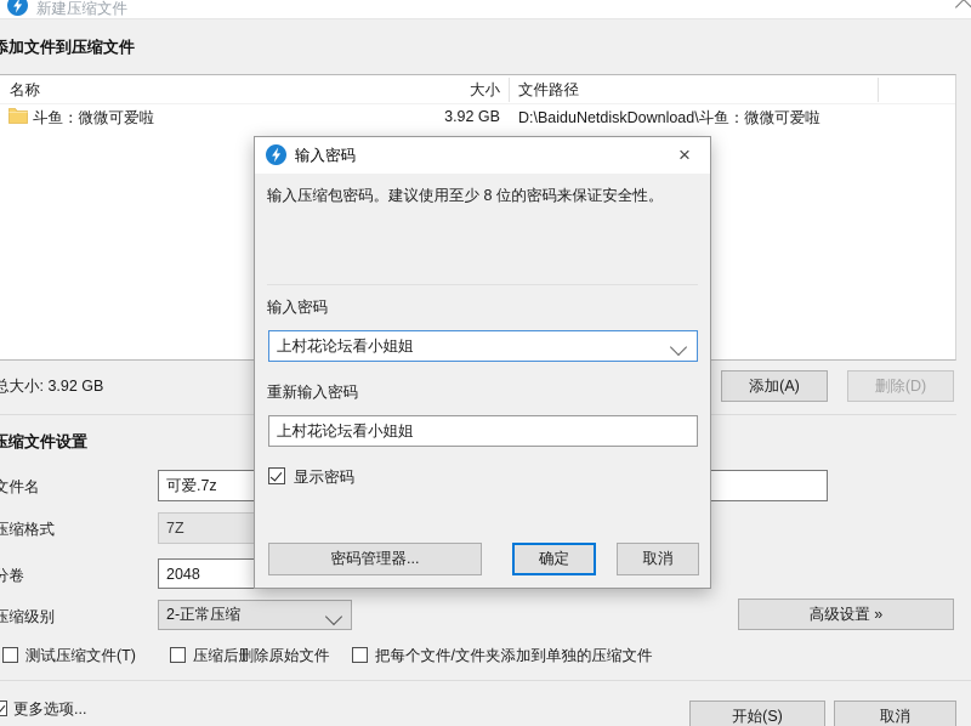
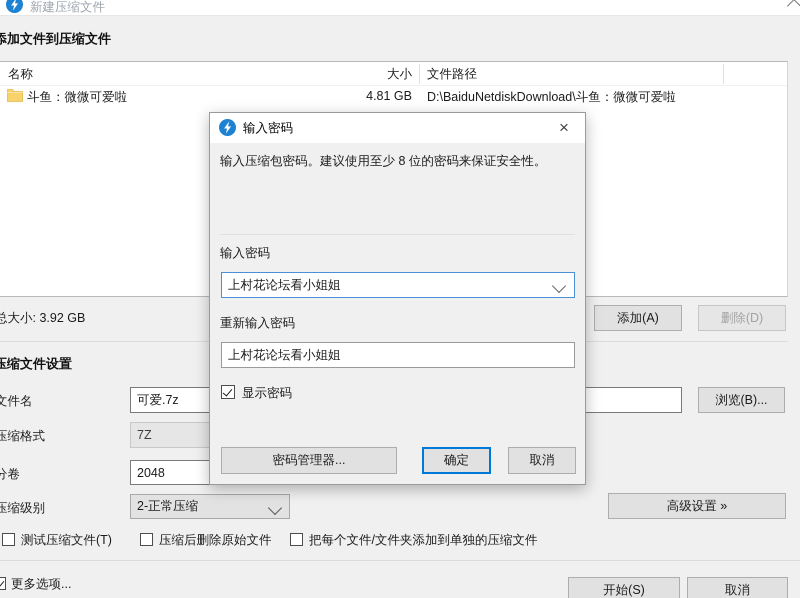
  新建压缩文件
  添加文件到压缩文件
  名称
  大小
  文件路径
  斗鱼：微微可爱啦
- 3.92 GB
+ 4.81 GB
  D:\BaiduNetdiskDownload\斗鱼：微微可爱啦
  总大小: 3.92 GB
  添加(A)
  删除(D)
  压缩文件设置
  文件名
  可爱.7z
+ 浏览(B)...
  压缩格式
  7Z
  分卷
  2048
  压缩级别
  2-正常压缩
  高级设置 »
  测试压缩文件(T)
  压缩后删除原始文件
  把每个文件/文件夹添加到单独的压缩文件
  更多选项...
  开始(S)
  取消
  输入密码
  ×
  输入压缩包密码。建议使用至少 8 位的密码来保证安全性。
  输入密码
  上村花论坛看小姐姐
  重新输入密码
  上村花论坛看小姐姐
  显示密码
  密码管理器...
  确定
  取消
